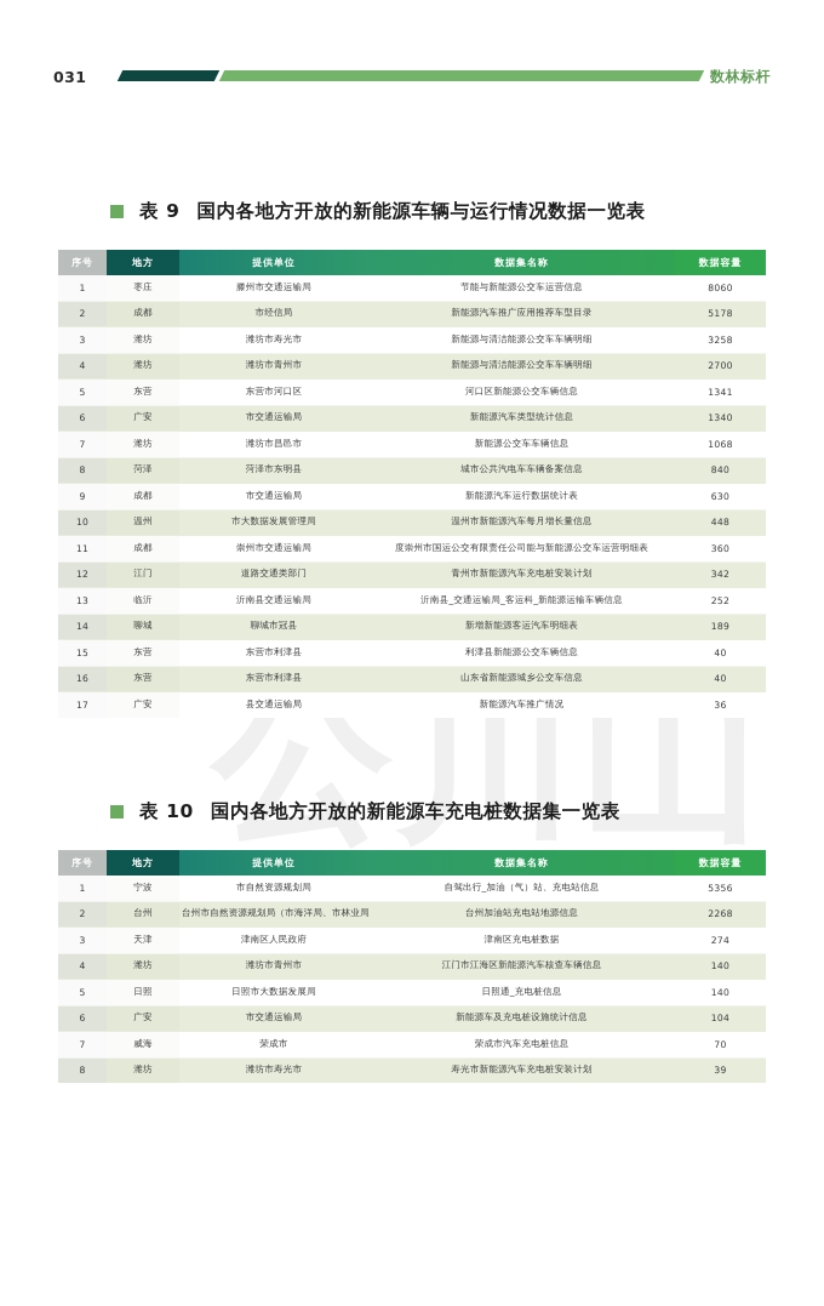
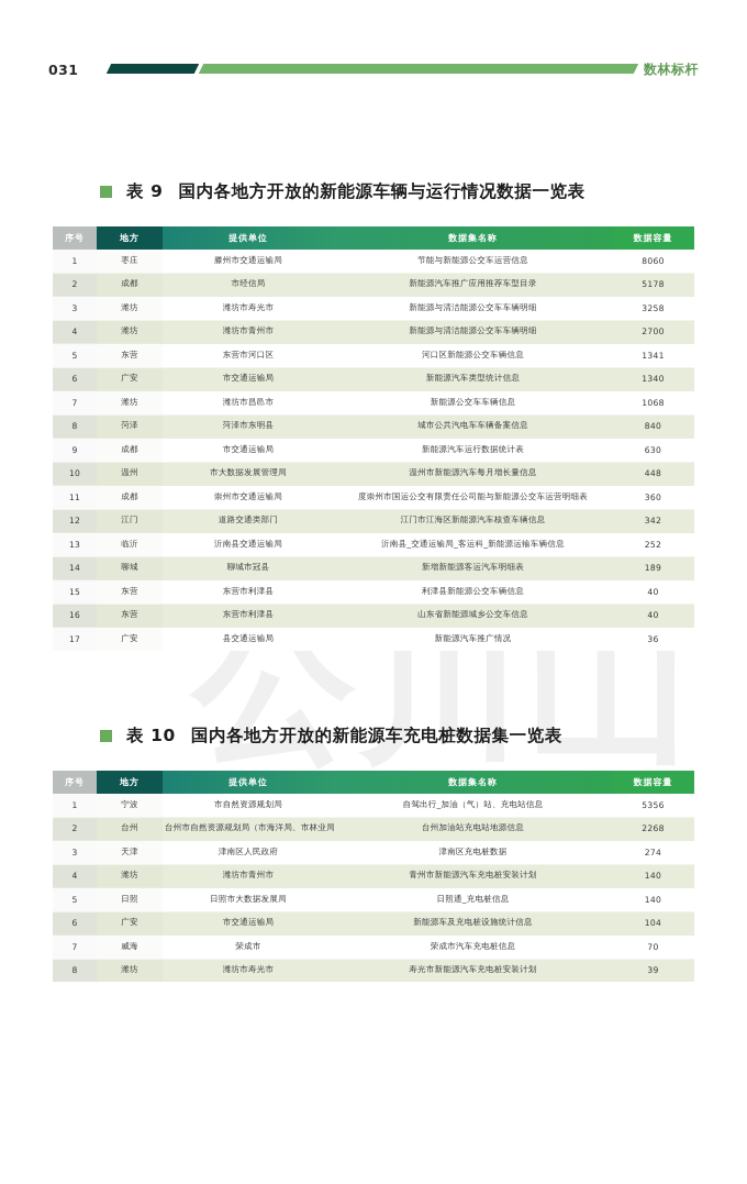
  公川山
  031
  数林标杆
  表 9
  国内各地方开放的新能源车辆与运行情况数据一览表
  序号	地方	提供单位	数据集名称	数据容量
  1	枣庄	滕州市交通运输局	节能与新能源公交车运营信息	8060
  2	成都	市经信局	新能源汽车推广应用推荐车型目录	5178
  3	潍坊	潍坊市寿光市	新能源与清洁能源公交车车辆明细	3258
  4	潍坊	潍坊市青州市	新能源与清洁能源公交车车辆明细	2700
  5	东营	东营市河口区	河口区新能源公交车辆信息	1341
  6	广安	市交通运输局	新能源汽车类型统计信息	1340
  7	潍坊	潍坊市昌邑市	新能源公交车车辆信息	1068
  8	菏泽	菏泽市东明县	城市公共汽电车车辆备案信息	840
  9	成都	市交通运输局	新能源汽车运行数据统计表	630
  10	温州	市大数据发展管理局	温州市新能源汽车每月增长量信息	448
  11	成都	崇州市交通运输局	度崇州市国运公交有限责任公司能与新能源公交车运营明细表	360
- 12	江门	道路交通类部门	青州市新能源汽车充电桩安装计划	342
+ 12	江门	道路交通类部门	江门市江海区新能源汽车核查车辆信息	342
  13	临沂	沂南县交通运输局	沂南县_交通运输局_客运科_新能源运输车辆信息	252
  14	聊城	聊城市冠县	新增新能源客运汽车明细表	189
  15	东营	东营市利津县	利津县新能源公交车辆信息	40
  16	东营	东营市利津县	山东省新能源城乡公交车信息	40
  17	广安	县交通运输局	新能源汽车推广情况	36
  表 10
  国内各地方开放的新能源车充电桩数据集一览表
  序号	地方	提供单位	数据集名称	数据容量
  1	宁波	市自然资源规划局	自驾出行_加油（气）站、充电站信息	5356
  2	台州	台州市自然资源规划局（市海洋局、市林业局	台州加油站充电站地源信息	2268
  3	天津	津南区人民政府	津南区充电桩数据	274
- 4	潍坊	潍坊市青州市	江门市江海区新能源汽车核查车辆信息	140
+ 4	潍坊	潍坊市青州市	青州市新能源汽车充电桩安装计划	140
  5	日照	日照市大数据发展局	日照通_充电桩信息	140
  6	广安	市交通运输局	新能源车及充电桩设施统计信息	104
  7	威海	荣成市	荣成市汽车充电桩信息	70
  8	潍坊	潍坊市寿光市	寿光市新能源汽车充电桩安装计划	39
